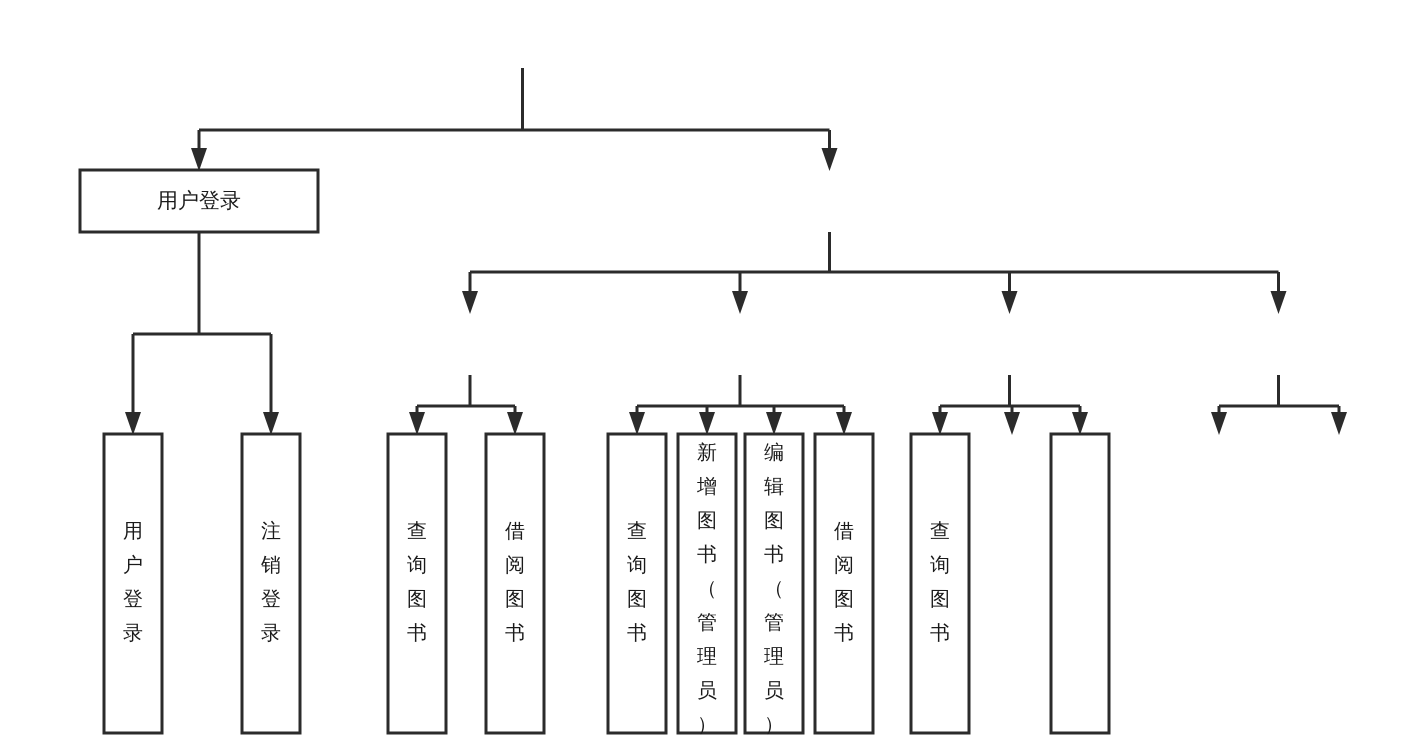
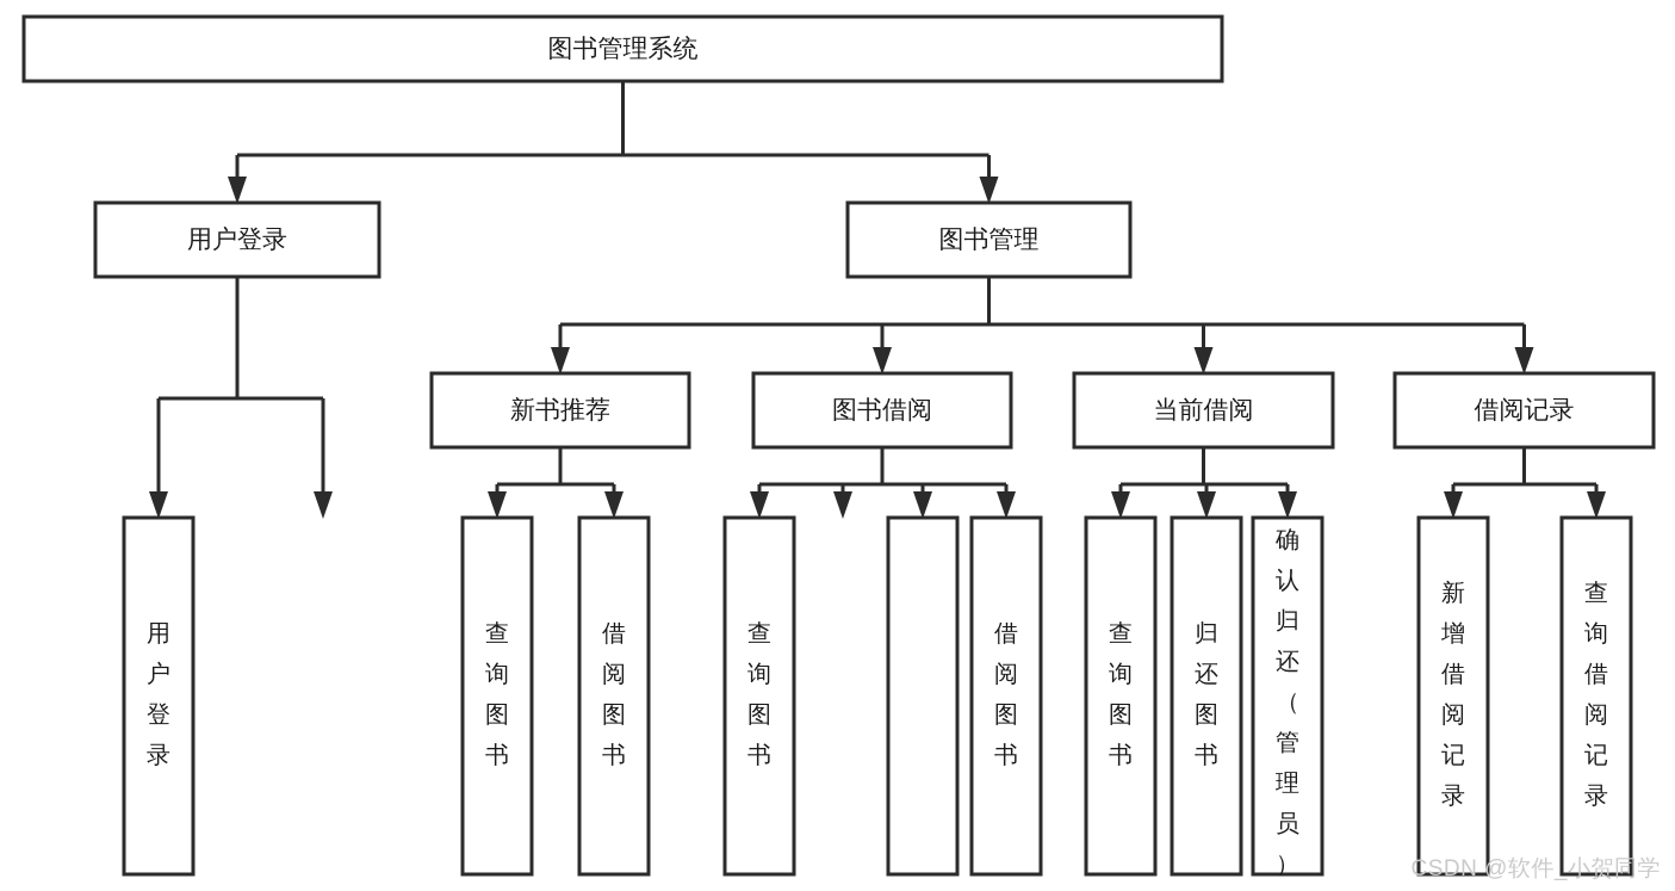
+ 图书管理系统
  用户登录
+ 图书管理
+ 新书推荐
+ 图书借阅
+ 当前借阅
+ 借阅记录
  用户登录
- 注销登录
  查询图书
  借阅图书
  查询图书
- 新增图书（管理员）
- 编辑图书（管理员）
  借阅图书
  查询图书
+ 归还图书
+ 确认归还（管理员）
+ 新增借阅记录
+ 查询借阅记录
+ CSDN @软件_小贺同学
